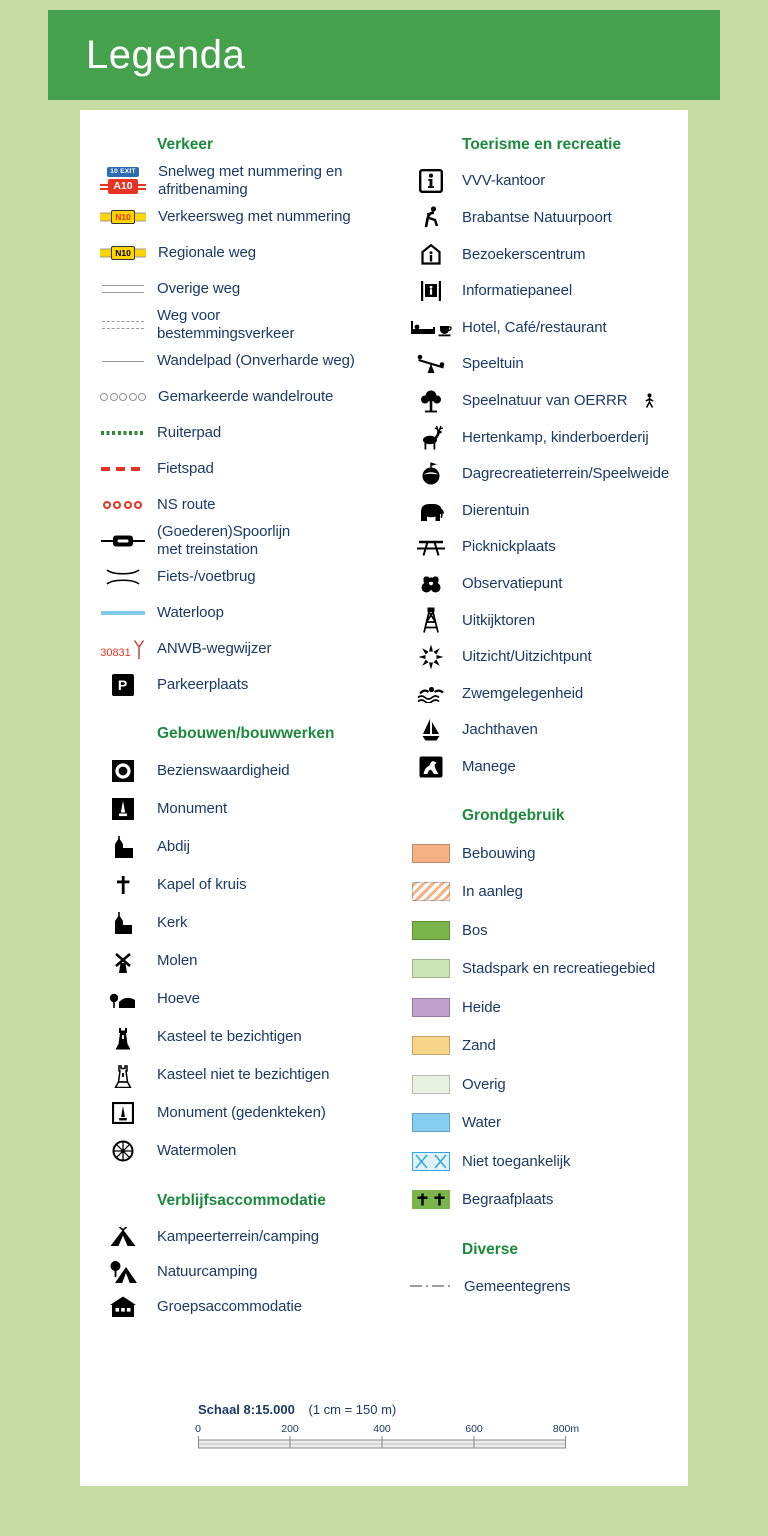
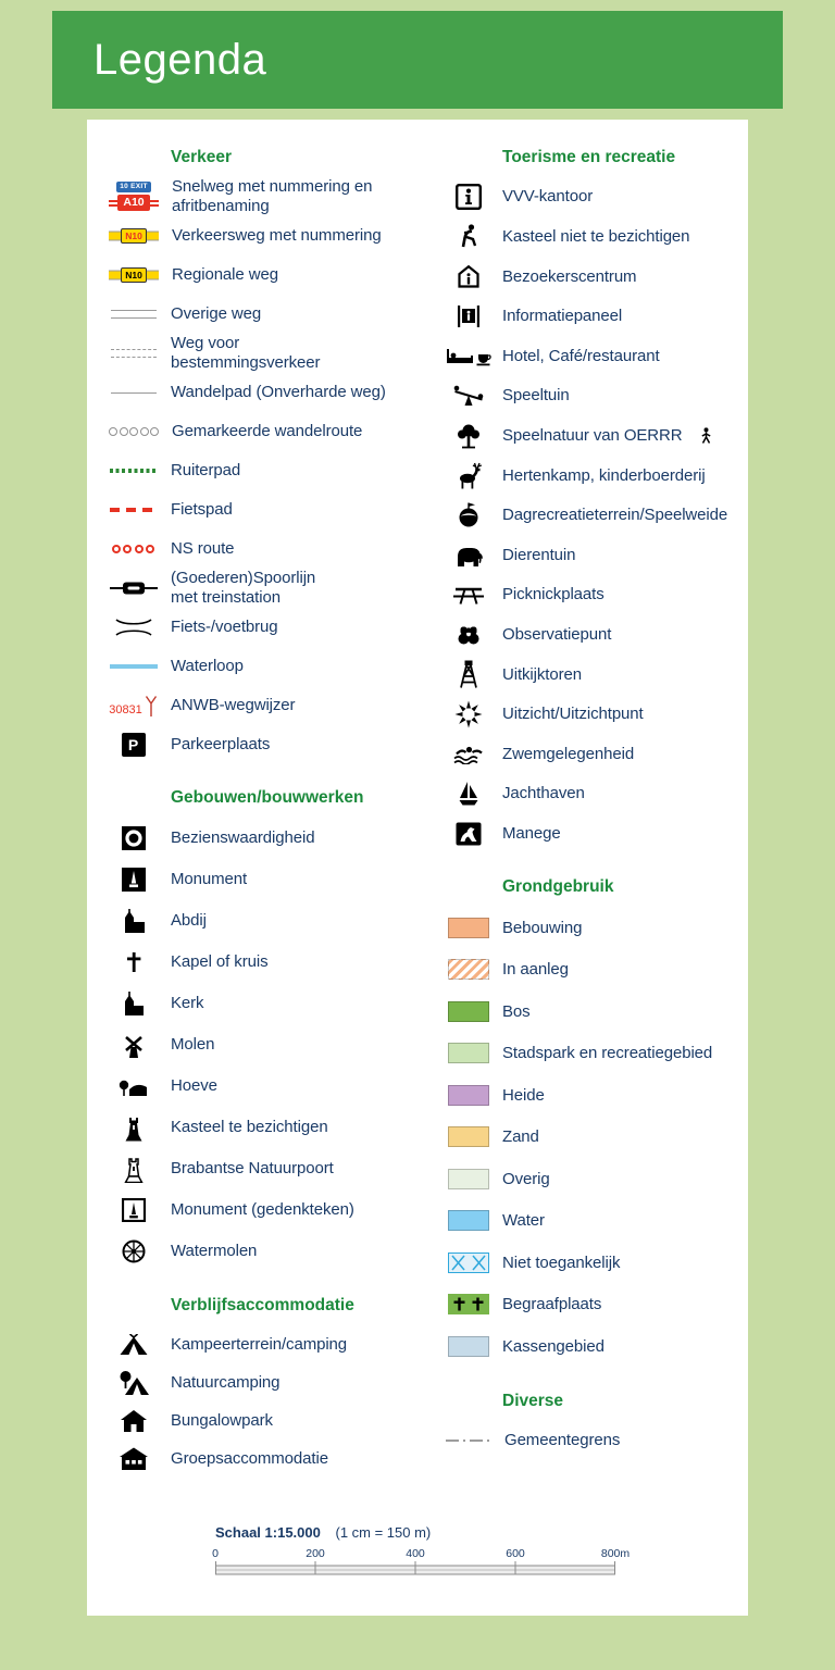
  Legenda
  Verkeer
  A10
  Snelweg met nummering en
  afritbenaming
  N10
  Verkeersweg met nummering
  N10
  Regionale weg
  Overige weg
  Weg voor
  bestemmingsverkeer
  Wandelpad (Onverharde weg)
  Gemarkeerde wandelroute
  Ruiterpad
  Fietspad
  NS route
  (Goederen)Spoorlijn
  met treinstation
  Fiets-/voetbrug
  Waterloop
  30831
  ANWB-wegwijzer
  P
  Parkeerplaats
  Gebouwen/bouwwerken
  Bezienswaardigheid
  Monument
  Abdij
  Kapel of kruis
  Kerk
  Molen
  Hoeve
  Kasteel te bezichtigen
- Kasteel niet te bezichtigen
+ Brabantse Natuurpoort
  Monument (gedenkteken)
  Watermolen
  Verblijfsaccommodatie
  Kampeerterrein/camping
  Natuurcamping
+ Bungalowpark
  Groepsaccommodatie
  Toerisme en recreatie
  VVV-kantoor
- Brabantse Natuurpoort
+ Kasteel niet te bezichtigen
  Bezoekerscentrum
  Informatiepaneel
  Hotel, Café/restaurant
  Speeltuin
  Speelnatuur van OERRR
  Hertenkamp, kinderboerderij
  Dagrecreatieterrein/Speelweide
  Dierentuin
  Picknickplaats
  Observatiepunt
  Uitkijktoren
  Uitzicht/Uitzichtpunt
  Zwemgelegenheid
  Jachthaven
  Manege
  Grondgebruik
  Bebouwing
  In aanleg
  Bos
  Stadspark en recreatiegebied
  Heide
  Zand
  Overig
  Water
  Niet toegankelijk
  Begraafplaats
+ Kassengebied
  Diverse
  Gemeentegrens
- Schaal 8:15.000 (1 cm = 150 m)
+ Schaal 1:15.000 (1 cm = 150 m)
  0
  200
  400
  600
  800m
